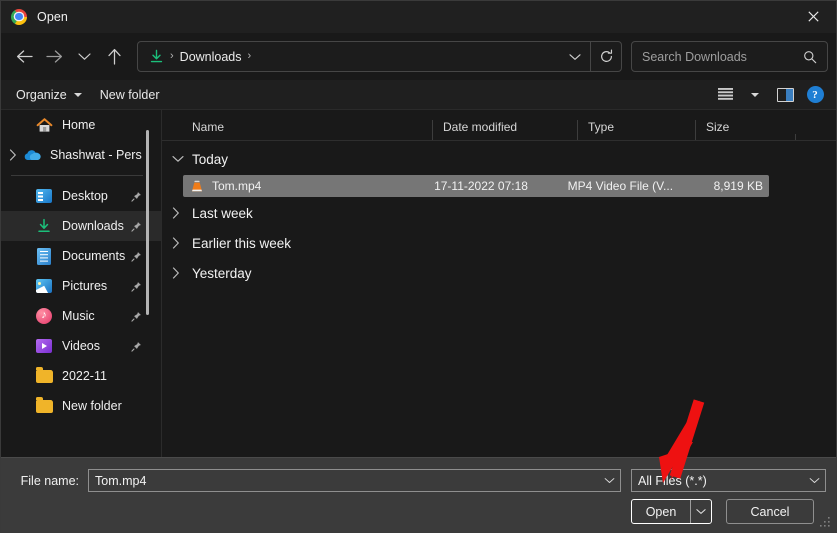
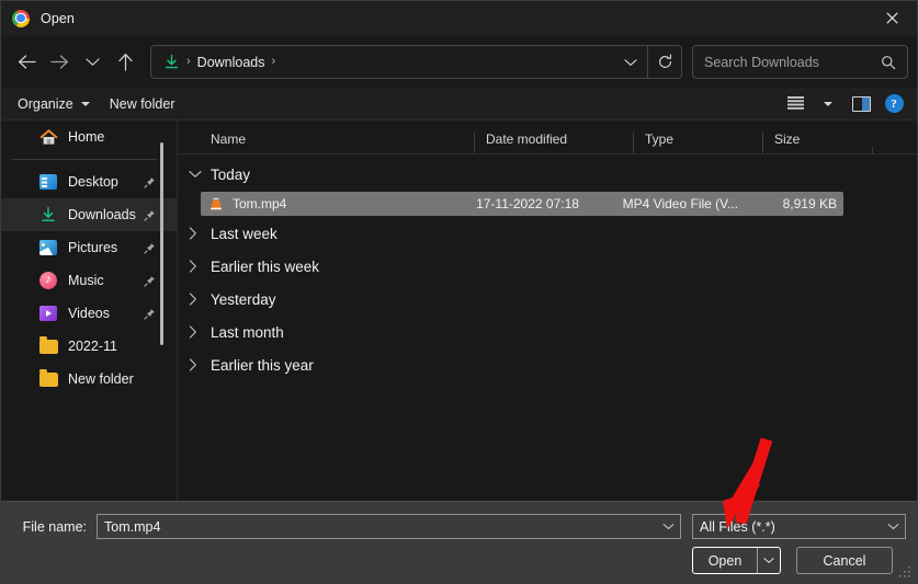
  Open
  ›
  Downloads
  ›
  Search Downloads
  Organize
  New folder
  ?
  Home
- Shashwat - Pers
  Desktop
  Downloads
- Documents
  Pictures
  Music
  Videos
  2022-11
  New folder
  Name
  ⌄
  Date modified
  Type
  Size
  Today
  Tom.mp4
  17-11-2022 07:18
  MP4 Video File (V...
  8,919 KB
  Last week
  Earlier this week
  Yesterday
+ Last month
+ Earlier this year
  File name:
  Tom.mp4
  All Fles (*.*)
  Open
  Cancel
